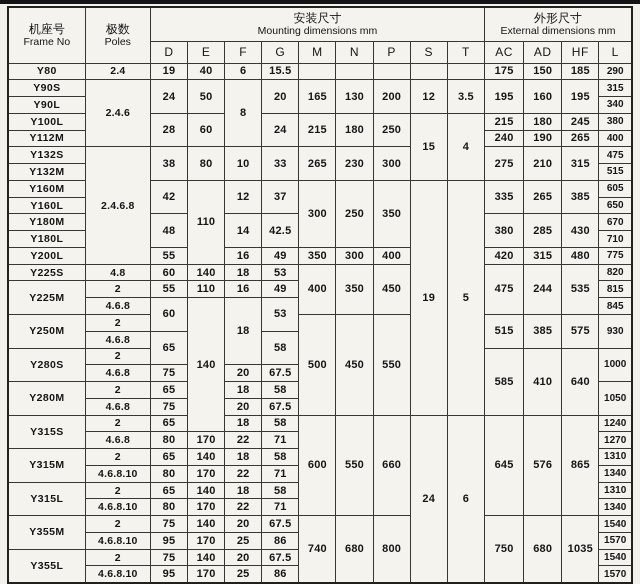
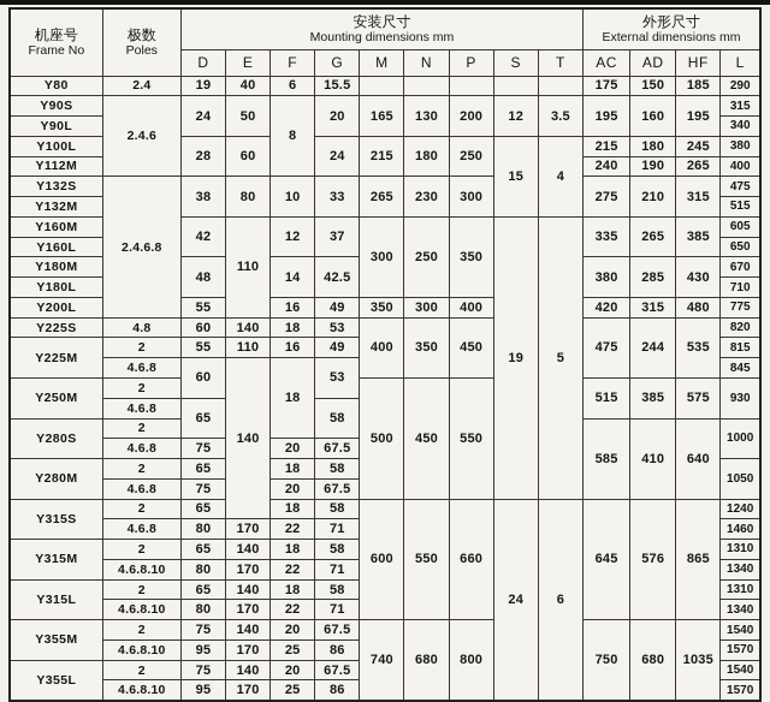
  机座号 Frame No	极数 Poles	安装尺寸 Mounting dimensions mm	外形尺寸 External dimensions mm
  D	E	F	G	M	N	P	S	T	AC	AD	HF	L
  Y80	2.4	19	40	6	15.5						175	150	185	290
  Y90S	2.4.6	24	50	8	20	165	130	200	12	3.5	195	160	195	315
  Y90L	340
  Y100L	28	60	24	215	180	250	15	4	215	180	245	380
  Y112M	240	190	265	400
  Y132S	2.4.6.8	38	80	10	33	265	230	300	275	210	315	475
  Y132M	515
  Y160M	42	110	12	37	300	250	350	19	5	335	265	385	605
  Y160L	650
  Y180M	48	14	42.5	380	285	430	670
  Y180L	710
  Y200L	55	16	49	350	300	400	420	315	480	775
  Y225S	4.8	60	140	18	53	400	350	450	475	244	535	820
  Y225M	2	55	110	16	49	815
  4.6.8	60	140	18	53	845
  Y250M	2	500	450	550	515	385	575	930
  4.6.8	65	58
  Y280S	2	585	410	640	1000
  4.6.8	75	20	67.5
  Y280M	2	65	18	58	1050
  4.6.8	75	20	67.5
  Y315S	2	65	18	58	600	550	660	24	6	645	576	865	1240
- 4.6.8	80	170	22	71	1270
+ 4.6.8	80	170	22	71	1460
  Y315M	2	65	140	18	58	1310
  4.6.8.10	80	170	22	71	1340
  Y315L	2	65	140	18	58	1310
  4.6.8.10	80	170	22	71	1340
  Y355M	2	75	140	20	67.5	740	680	800	750	680	1035	1540
  4.6.8.10	95	170	25	86	1570
  Y355L	2	75	140	20	67.5	1540
  4.6.8.10	95	170	25	86	1570
